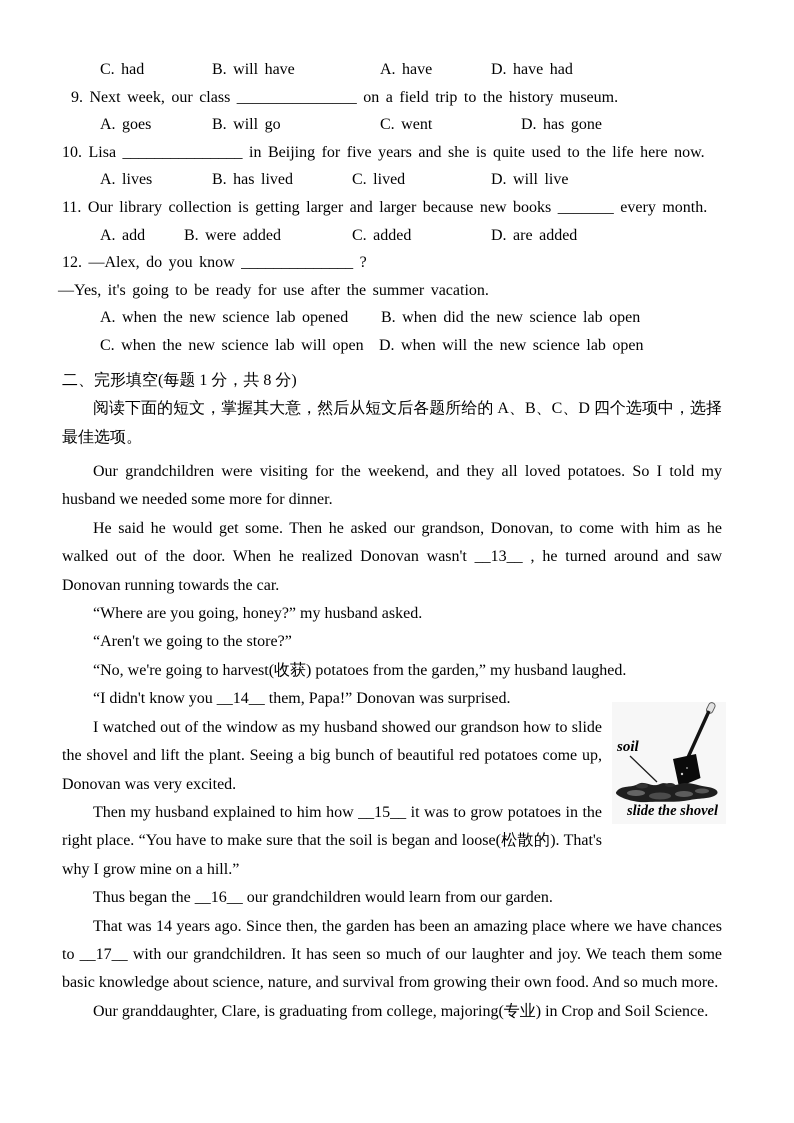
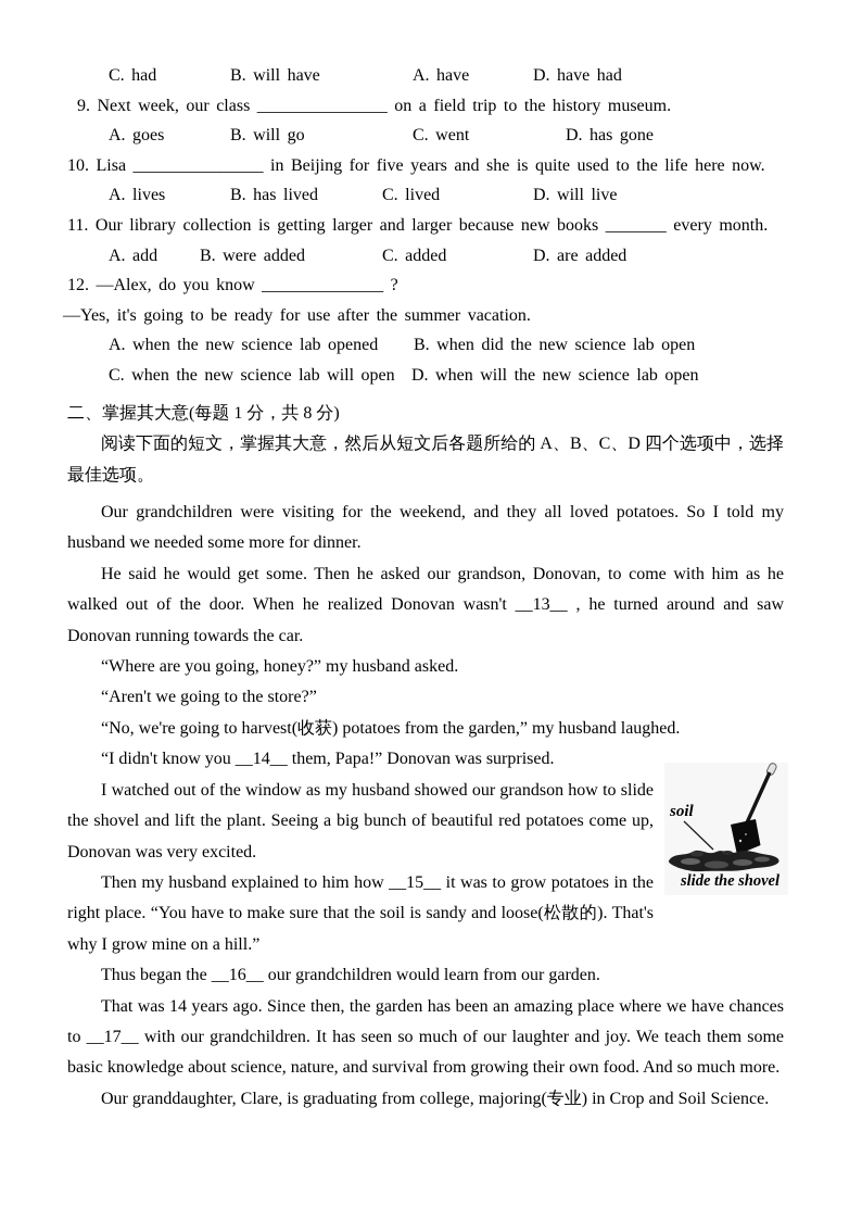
  C. had
  B. will have
  A. have
  D. have had
  9. Next week, our class _______________ on a field trip to the history museum.
  A. goes
  B. will go
  C. went
  D. has gone
  10. Lisa _______________ in Beijing for five years and she is quite used to the life here now.
  A. lives
  B. has lived
  C. lived
  D. will live
  11. Our library collection is getting larger and larger because new books _______ every month.
  A. add
  B. were added
  C. added
  D. are added
  12. —Alex, do you know ______________ ?
  —Yes, it's going to be ready for use after the summer vacation.
  A. when the new science lab opened
  B. when did the new science lab open
  C. when the new science lab will open
  D. when will the new science lab open
- 二、完形填空(每题 1 分，共 8 分)
+ 二、掌握其大意(每题 1 分，共 8 分)
  阅读下面的短文，掌握其大意，然后从短文后各题所给的 A、B、C、D 四个选项中，选择最佳选项。
  Our grandchildren were visiting for the weekend, and they all loved potatoes. So I told my husband we needed some more for dinner.
  He said he would get some. Then he asked our grandson, Donovan, to come with him as he walked out of the door. When he realized Donovan wasn't __13__ , he turned around and saw Donovan running towards the car.
  “Where are you going, honey?” my husband asked.
  “Aren't we going to the store?”
  “No, we're going to harvest(收获) potatoes from the garden,” my husband laughed.
  “I didn't know you __14__ them, Papa!” Donovan was surprised.
  soil
  slide the shovel
  I watched out of the window as my husband showed our grandson how to slide the shovel and lift the plant. Seeing a big bunch of beautiful red potatoes come up, Donovan was very excited.
- Then my husband explained to him how __15__ it was to grow potatoes in the right place. “You have to make sure that the soil is began and loose(松散的). That's why I grow mine on a hill.”
+ Then my husband explained to him how __15__ it was to grow potatoes in the right place. “You have to make sure that the soil is sandy and loose(松散的). That's why I grow mine on a hill.”
  Thus began the __16__ our grandchildren would learn from our garden.
  That was 14 years ago. Since then, the garden has been an amazing place where we have chances to __17__ with our grandchildren. It has seen so much of our laughter and joy. We teach them some basic knowledge about science, nature, and survival from growing their own food. And so much more.
  Our granddaughter, Clare, is graduating from college, majoring(专业) in Crop and Soil Science.
